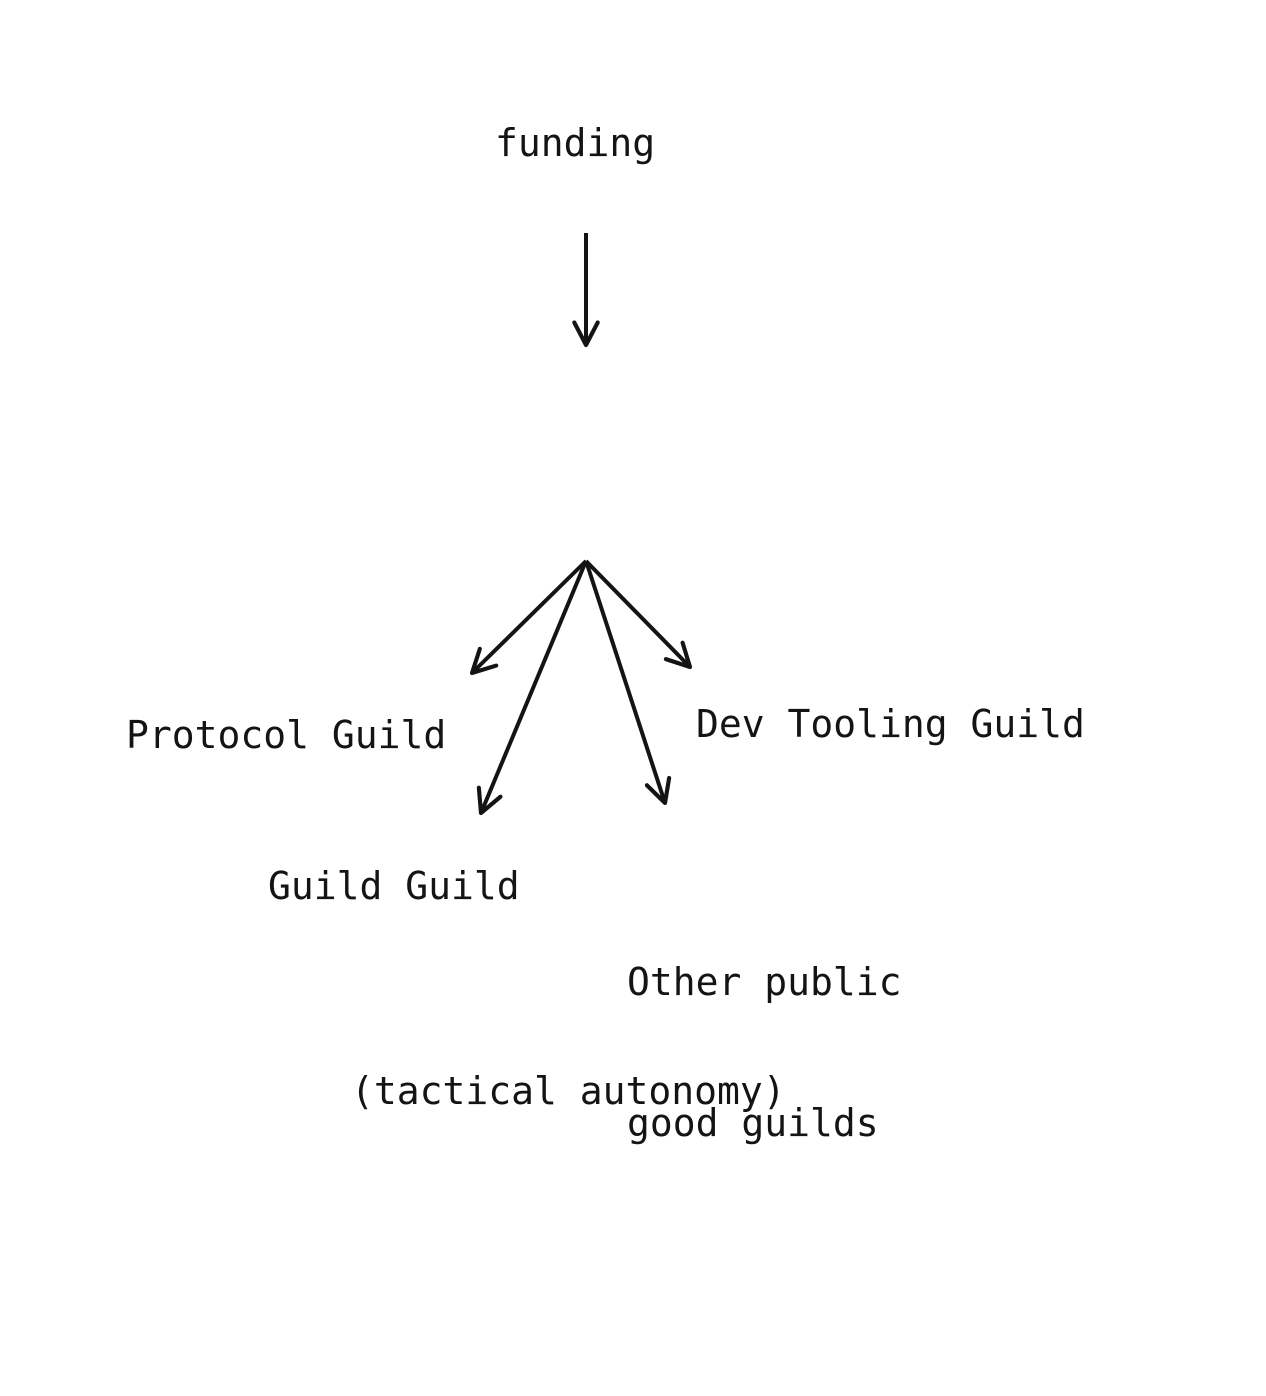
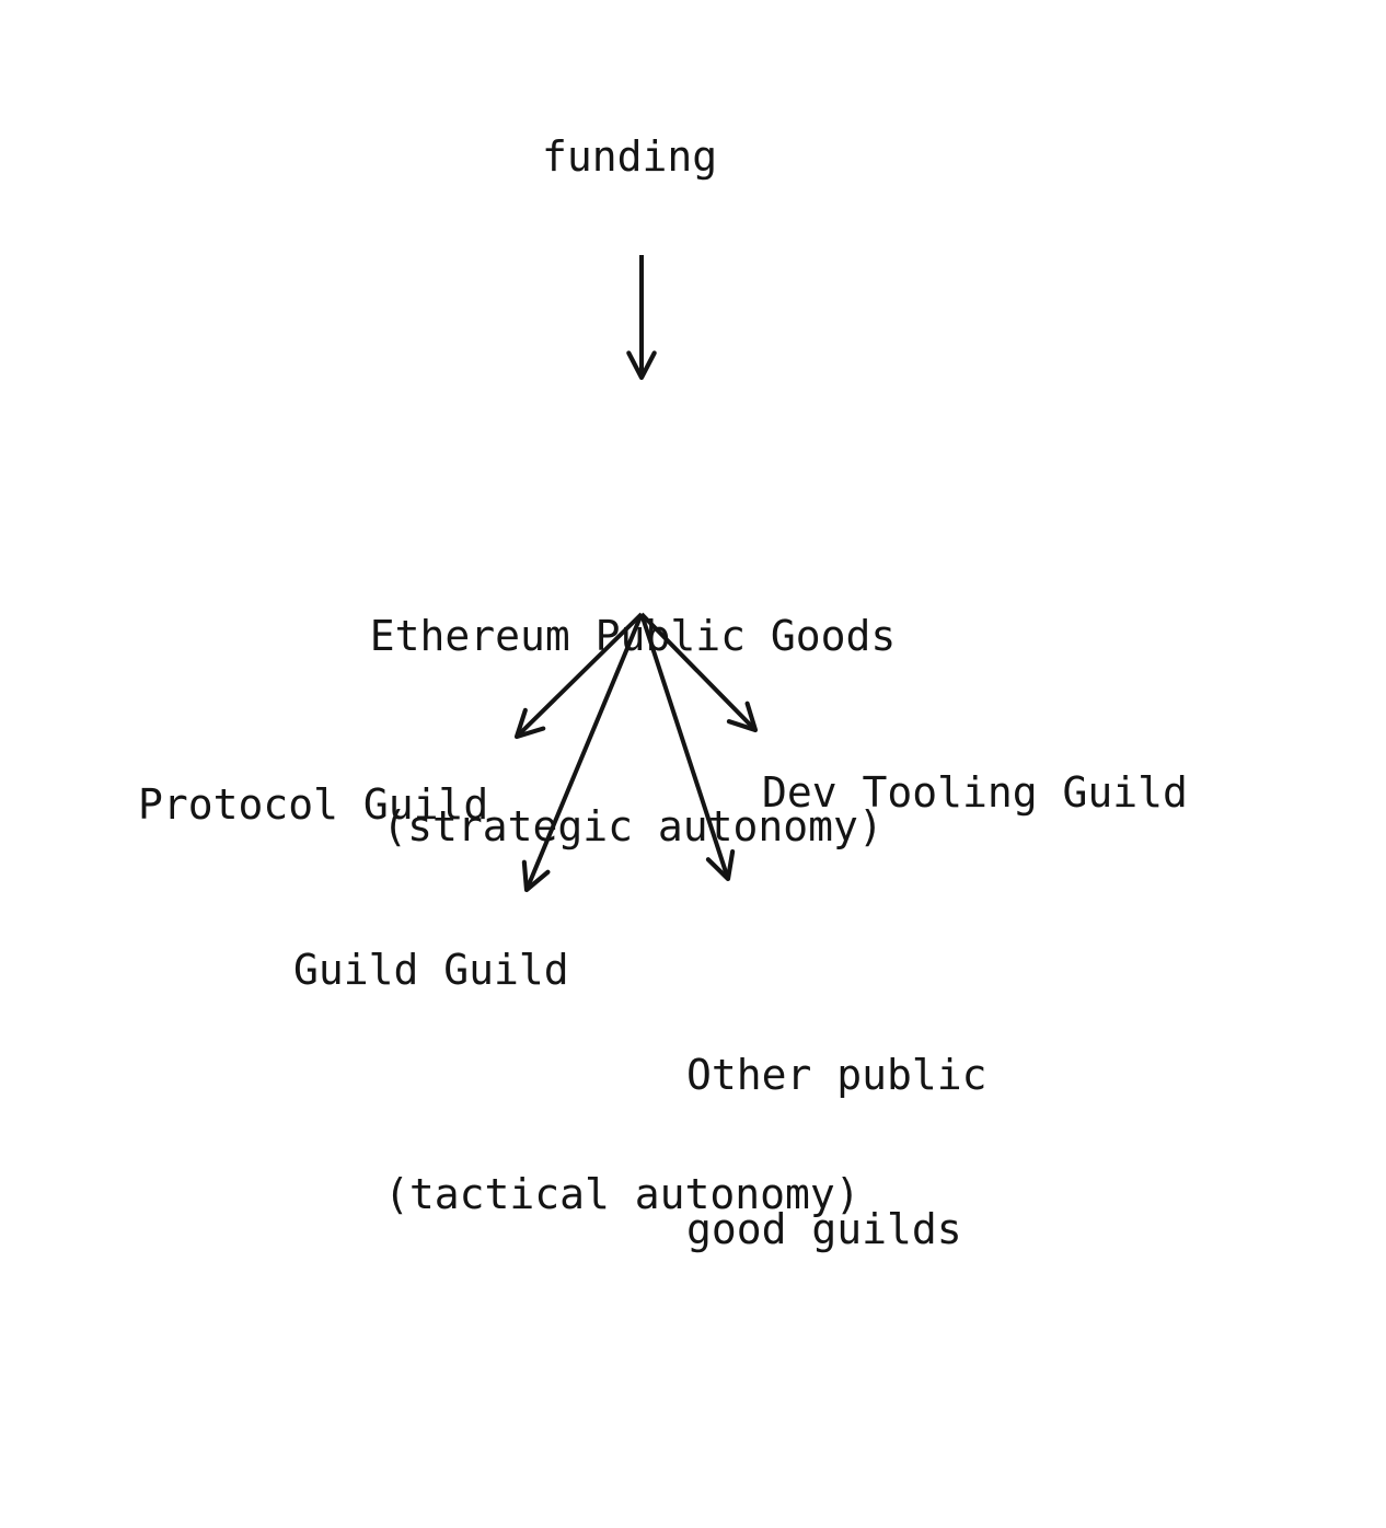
  funding
+ Ethereum Public Goods
+ (strategic autonomy)
  Protocol Guild
  Dev Tooling Guild
  Guild Guild
  Other public
  good guilds
  (tactical autonomy)
